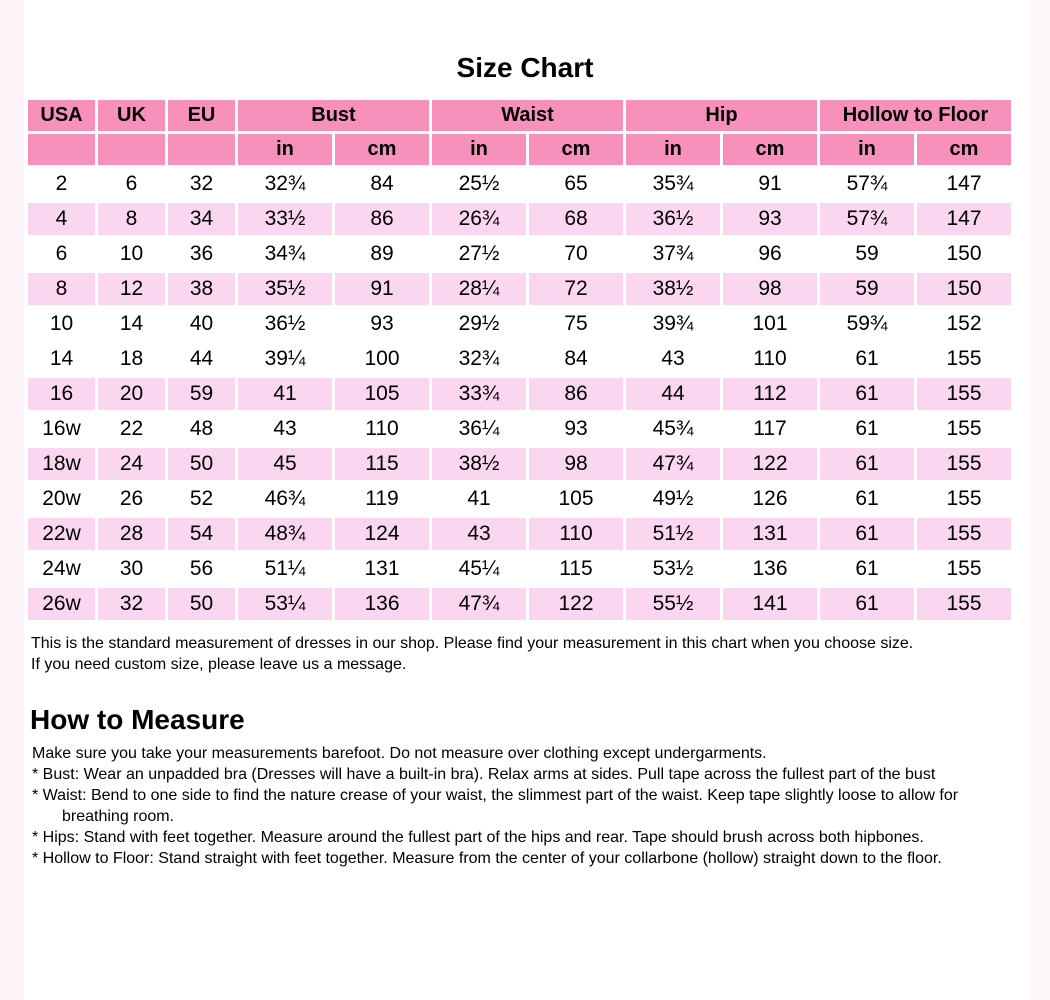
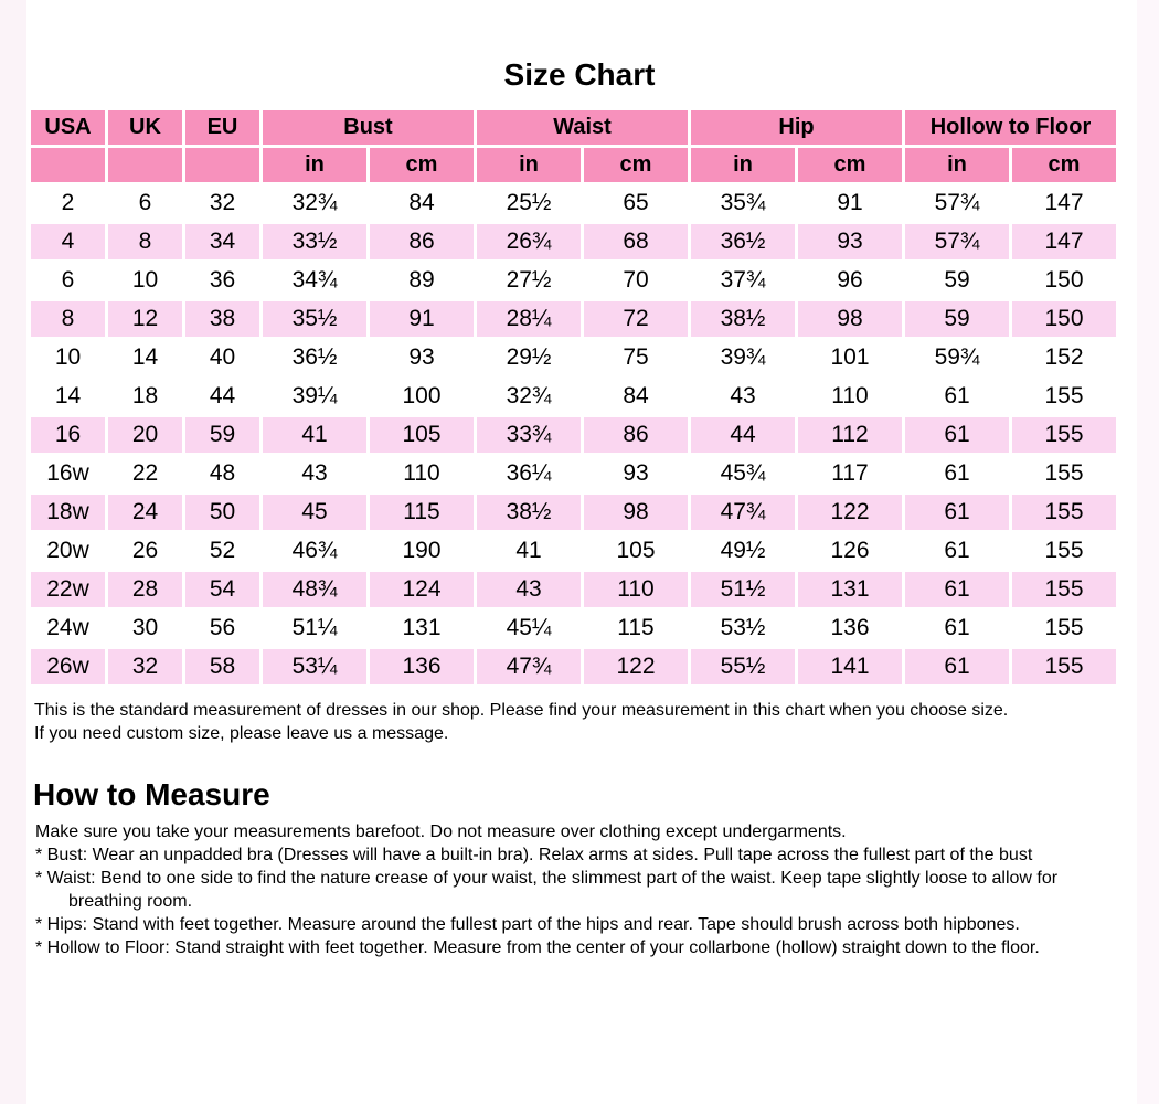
  Size Chart
  USA	UK	EU	Bust	Waist	Hip	Hollow to Floor
  			in	cm	in	cm	in	cm	in	cm
  2	6	32	32¾	84	25½	65	35¾	91	57¾	147
  4	8	34	33½	86	26¾	68	36½	93	57¾	147
  6	10	36	34¾	89	27½	70	37¾	96	59	150
  8	12	38	35½	91	28¼	72	38½	98	59	150
  10	14	40	36½	93	29½	75	39¾	101	59¾	152
  14	18	44	39¼	100	32¾	84	43	110	61	155
  16	20	59	41	105	33¾	86	44	112	61	155
  16w	22	48	43	110	36¼	93	45¾	117	61	155
  18w	24	50	45	115	38½	98	47¾	122	61	155
- 20w	26	52	46¾	119	41	105	49½	126	61	155
+ 20w	26	52	46¾	190	41	105	49½	126	61	155
  22w	28	54	48¾	124	43	110	51½	131	61	155
  24w	30	56	51¼	131	45¼	115	53½	136	61	155
- 26w	32	50	53¼	136	47¾	122	55½	141	61	155
+ 26w	32	58	53¼	136	47¾	122	55½	141	61	155
  This is the standard measurement of dresses in our shop. Please find your measurement in this chart when you choose size.
  If you need custom size, please leave us a message.
  How to Measure
  Make sure you take your measurements barefoot. Do not measure over clothing except undergarments.
  * Bust: Wear an unpadded bra (Dresses will have a built-in bra). Relax arms at sides. Pull tape across the fullest part of the bust
  * Waist: Bend to one side to find the nature crease of your waist, the slimmest part of the waist. Keep tape slightly loose to allow for breathing room.
  * Hips: Stand with feet together. Measure around the fullest part of the hips and rear. Tape should brush across both hipbones.
  * Hollow to Floor: Stand straight with feet together. Measure from the center of your collarbone (hollow) straight down to the floor.
